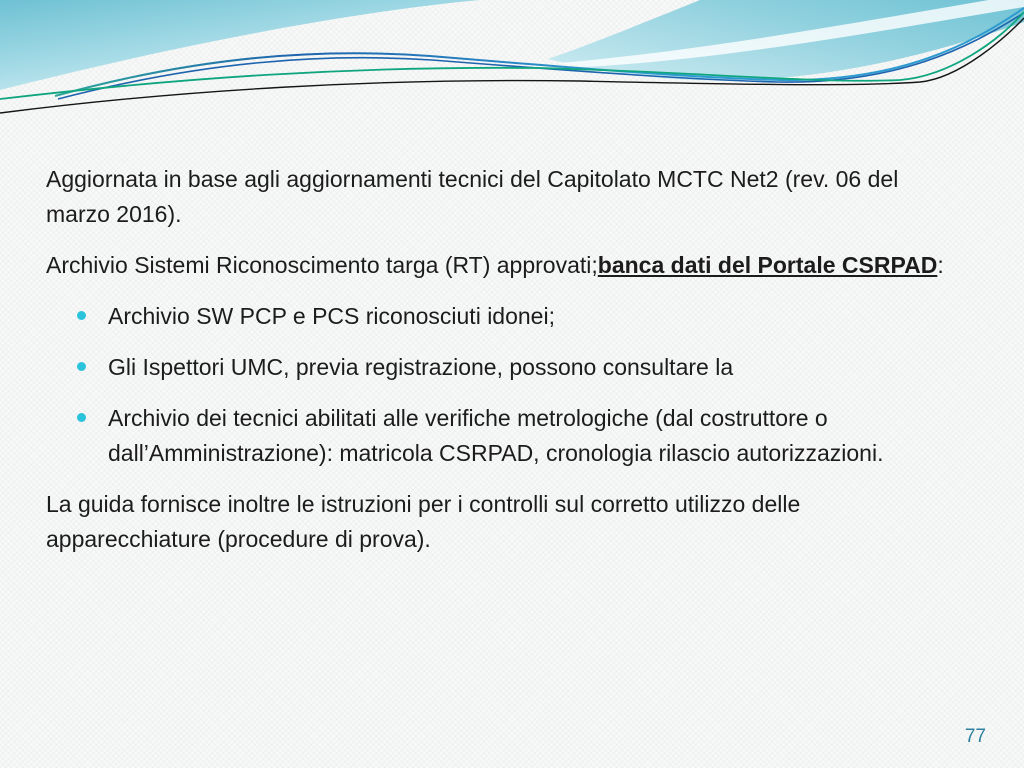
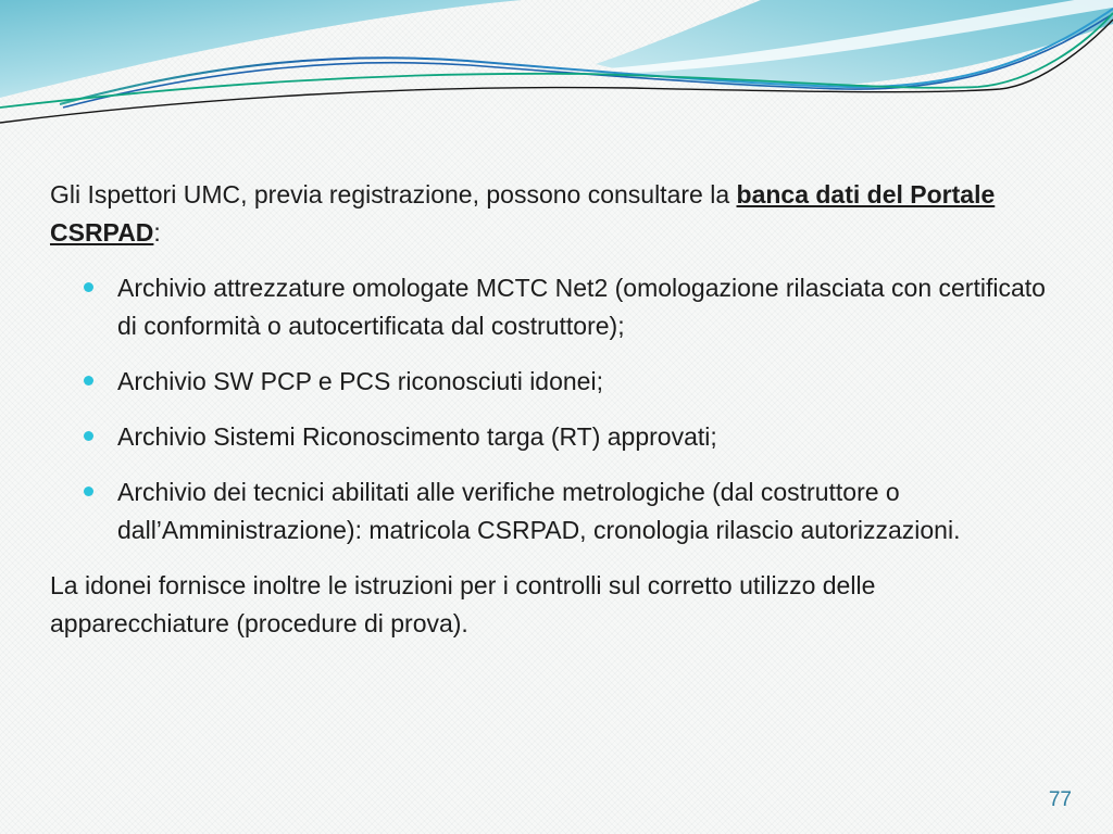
- Aggiornata in base agli aggiornamenti tecnici del Capitolato MCTC Net2 (rev. 06 del marzo 2016).
- Archivio Sistemi Riconoscimento targa (RT) approvati;banca dati del Portale CSRPAD:
+ Gli Ispettori UMC, previa registrazione, possono consultare la banca dati del Portale CSRPAD:
+ Archivio attrezzature omologate MCTC Net2 (omologazione rilasciata con certificato di conformità o autocertificata dal costruttore);
  Archivio SW PCP e PCS riconosciuti idonei;
- Gli Ispettori UMC, previa registrazione, possono consultare la
+ Archivio Sistemi Riconoscimento targa (RT) approvati;
  Archivio dei tecnici abilitati alle verifiche metrologiche (dal costruttore o dall’Amministrazione): matricola CSRPAD, cronologia rilascio autorizzazioni.
- La guida fornisce inoltre le istruzioni per i controlli sul corretto utilizzo delle apparecchiature (procedure di prova).
+ La idonei fornisce inoltre le istruzioni per i controlli sul corretto utilizzo delle apparecchiature (procedure di prova).
  77
